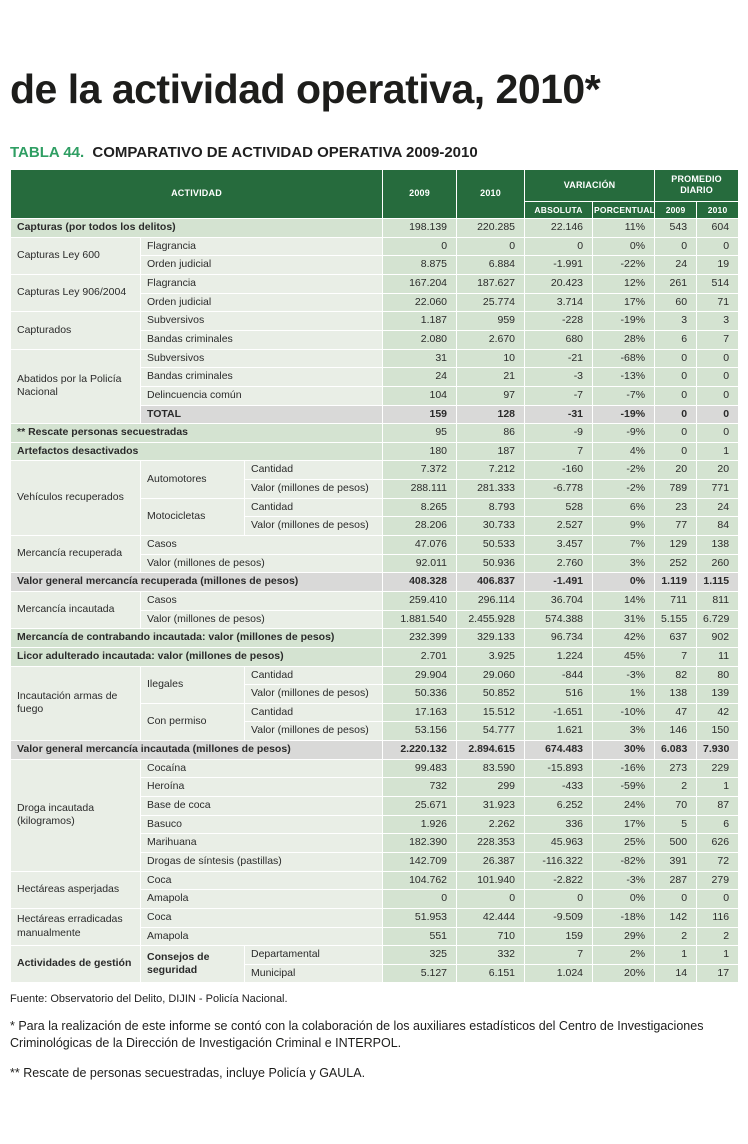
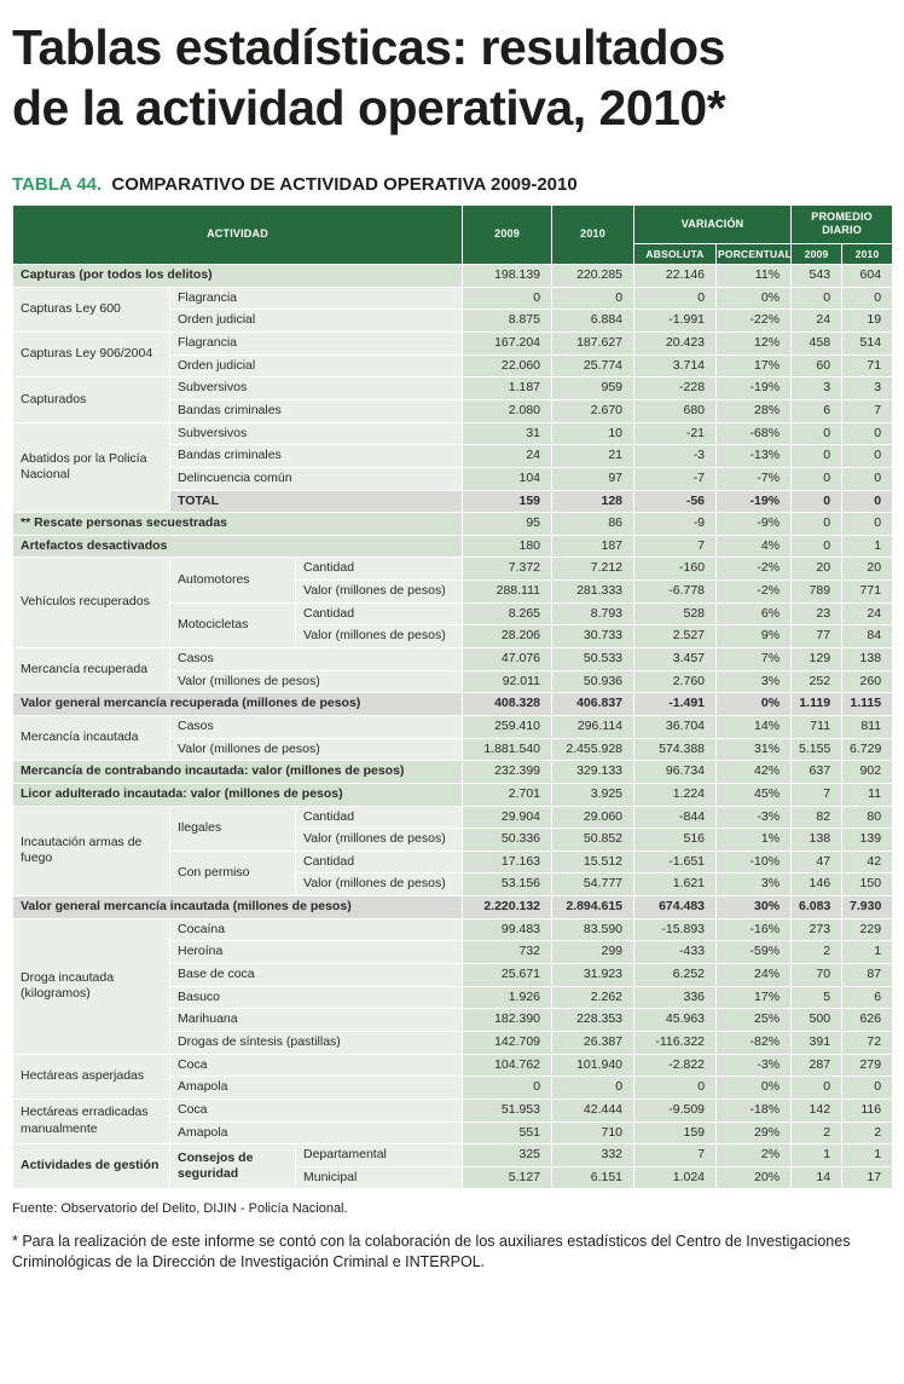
+ Tablas estadísticas: resultados
  de la actividad operativa, 2010*
  TABLA 44. COMPARATIVO DE ACTIVIDAD OPERATIVA 2009-2010
  ACTIVIDAD	2009	2010	VARIACIÓN	PROMEDIO DIARIO
  ABSOLUTA	PORCENTUAL	2009	2010
  Capturas (por todos los delitos)	198.139	220.285	22.146	11%	543	604
  Capturas Ley 600	Flagrancia	0	0	0	0%	0	0
  Orden judicial	8.875	6.884	-1.991	-22%	24	19
- Capturas Ley 906/2004	Flagrancia	167.204	187.627	20.423	12%	261	514
+ Capturas Ley 906/2004	Flagrancia	167.204	187.627	20.423	12%	458	514
  Orden judicial	22.060	25.774	3.714	17%	60	71
  Capturados	Subversivos	1.187	959	-228	-19%	3	3
  Bandas criminales	2.080	2.670	680	28%	6	7
  Abatidos por la Policía Nacional	Subversivos	31	10	-21	-68%	0	0
  Bandas criminales	24	21	-3	-13%	0	0
  Delincuencia común	104	97	-7	-7%	0	0
- TOTAL	159	128	-31	-19%	0	0
+ TOTAL	159	128	-56	-19%	0	0
  ** Rescate personas secuestradas	95	86	-9	-9%	0	0
  Artefactos desactivados	180	187	7	4%	0	1
  Vehículos recuperados	Automotores	Cantidad	7.372	7.212	-160	-2%	20	20
  Valor (millones de pesos)	288.111	281.333	-6.778	-2%	789	771
  Motocicletas	Cantidad	8.265	8.793	528	6%	23	24
  Valor (millones de pesos)	28.206	30.733	2.527	9%	77	84
  Mercancía recuperada	Casos	47.076	50.533	3.457	7%	129	138
  Valor (millones de pesos)	92.011	50.936	2.760	3%	252	260
  Valor general mercancía recuperada (millones de pesos)	408.328	406.837	-1.491	0%	1.119	1.115
  Mercancía incautada	Casos	259.410	296.114	36.704	14%	711	811
  Valor (millones de pesos)	1.881.540	2.455.928	574.388	31%	5.155	6.729
  Mercancía de contrabando incautada: valor (millones de pesos)	232.399	329.133	96.734	42%	637	902
  Licor adulterado incautada: valor (millones de pesos)	2.701	3.925	1.224	45%	7	11
  Incautación armas de fuego	Ilegales	Cantidad	29.904	29.060	-844	-3%	82	80
  Valor (millones de pesos)	50.336	50.852	516	1%	138	139
  Con permiso	Cantidad	17.163	15.512	-1.651	-10%	47	42
  Valor (millones de pesos)	53.156	54.777	1.621	3%	146	150
  Valor general mercancía incautada (millones de pesos)	2.220.132	2.894.615	674.483	30%	6.083	7.930
  Droga incautada (kilogramos)	Cocaína	99.483	83.590	-15.893	-16%	273	229
  Heroína	732	299	-433	-59%	2	1
  Base de coca	25.671	31.923	6.252	24%	70	87
  Basuco	1.926	2.262	336	17%	5	6
  Marihuana	182.390	228.353	45.963	25%	500	626
  Drogas de síntesis (pastillas)	142.709	26.387	-116.322	-82%	391	72
  Hectáreas asperjadas	Coca	104.762	101.940	-2.822	-3%	287	279
  Amapola	0	0	0	0%	0	0
  Hectáreas erradicadas manualmente	Coca	51.953	42.444	-9.509	-18%	142	116
  Amapola	551	710	159	29%	2	2
  Actividades de gestión	Consejos de seguridad	Departamental	325	332	7	2%	1	1
  Municipal	5.127	6.151	1.024	20%	14	17
  Fuente: Observatorio del Delito, DIJIN - Policía Nacional.
  * Para la realización de este informe se contó con la colaboración de los auxiliares estadísticos del Centro de Investigaciones Criminológicas de la Dirección de Investigación Criminal e INTERPOL.
- ** Rescate de personas secuestradas, incluye Policía y GAULA.
